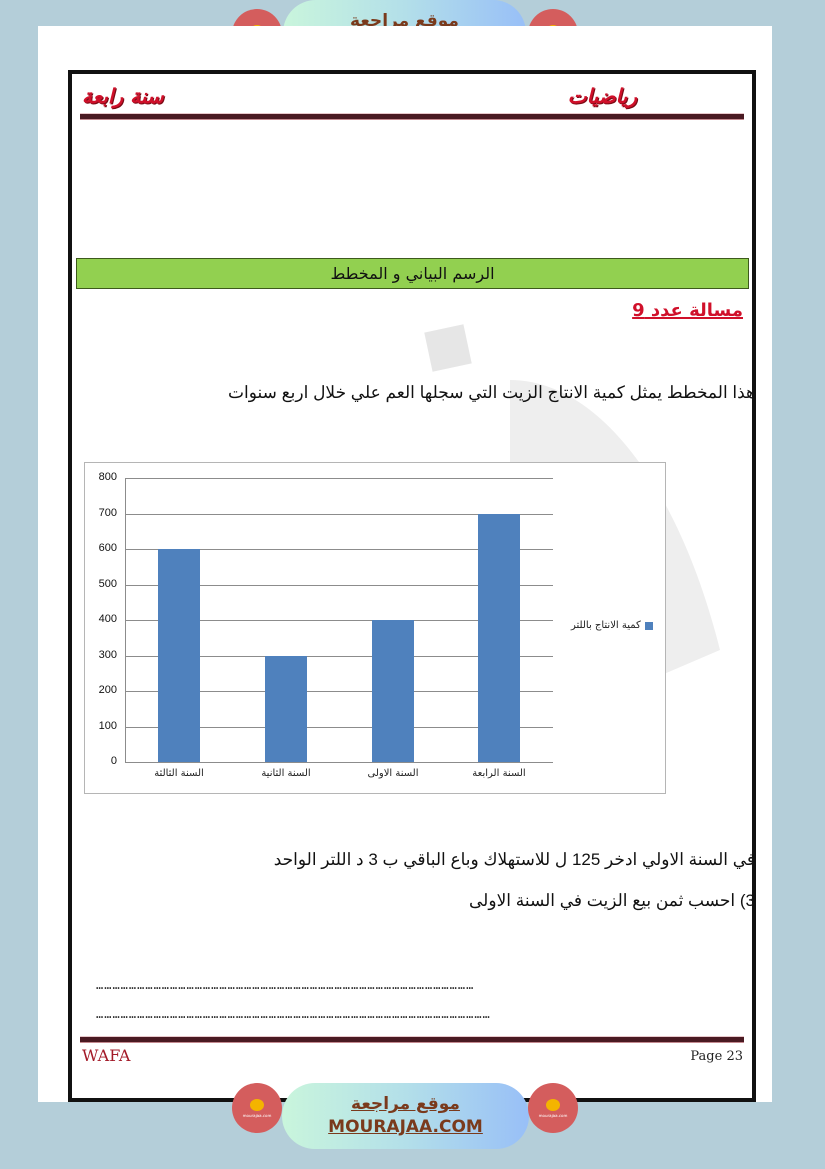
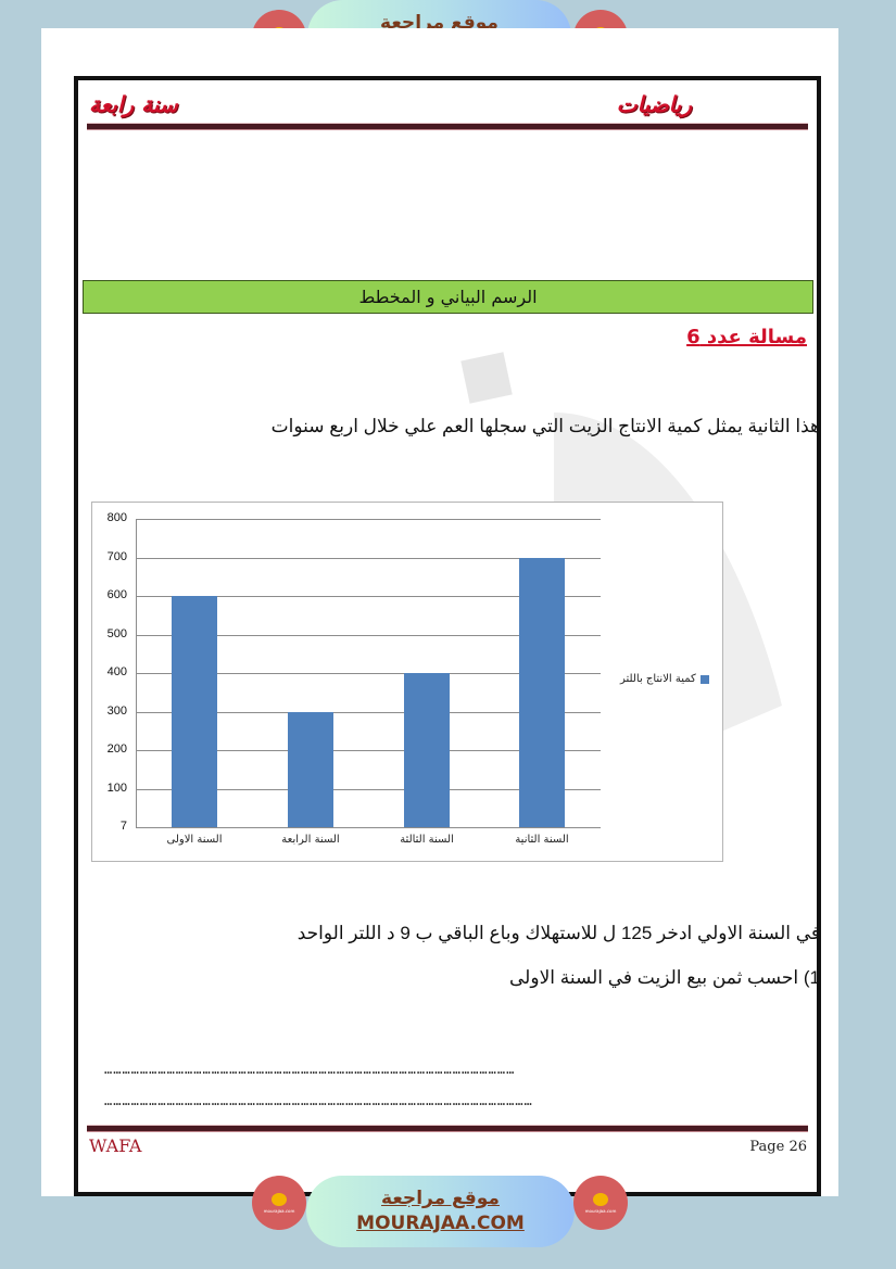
  موقع مراجعة
  سنة رابعة
  رياضيات
  الرسم البياني و المخطط
- مسالة عدد 9
+ مسالة عدد 6
- هذا المخطط يمثل كمية الانتاج الزيت التي سجلها العم علي خلال اربع سنوات
+ هذا الثانية يمثل كمية الانتاج الزيت التي سجلها العم علي خلال اربع سنوات
  800
  700
  600
  500
  400
  300
  200
  100
- 0
+ 7
- السنة الثالثة
+ السنة الاولى
- السنة الثانية
+ السنة الرابعة
- السنة الاولى
+ السنة الثالثة
- السنة الرابعة
+ السنة الثانية
  كمية الانتاج باللتر
- في السنة الاولي ادخر 125 ل للاستهلاك وباع الباقي ب 3 د اللتر الواحد
+ في السنة الاولي ادخر 125 ل للاستهلاك وباع الباقي ب 9 د اللتر الواحد
- 3) احسب ثمن بيع الزيت في السنة الاولى
+ 1) احسب ثمن بيع الزيت في السنة الاولى
  …………………………………………………………………………………………………………………………
  ………………………………………………………………………………………………………………………………
  WAFA
- Page 23
+ Page 26
  موقع مراجعة
  MOURAJAA.COM
